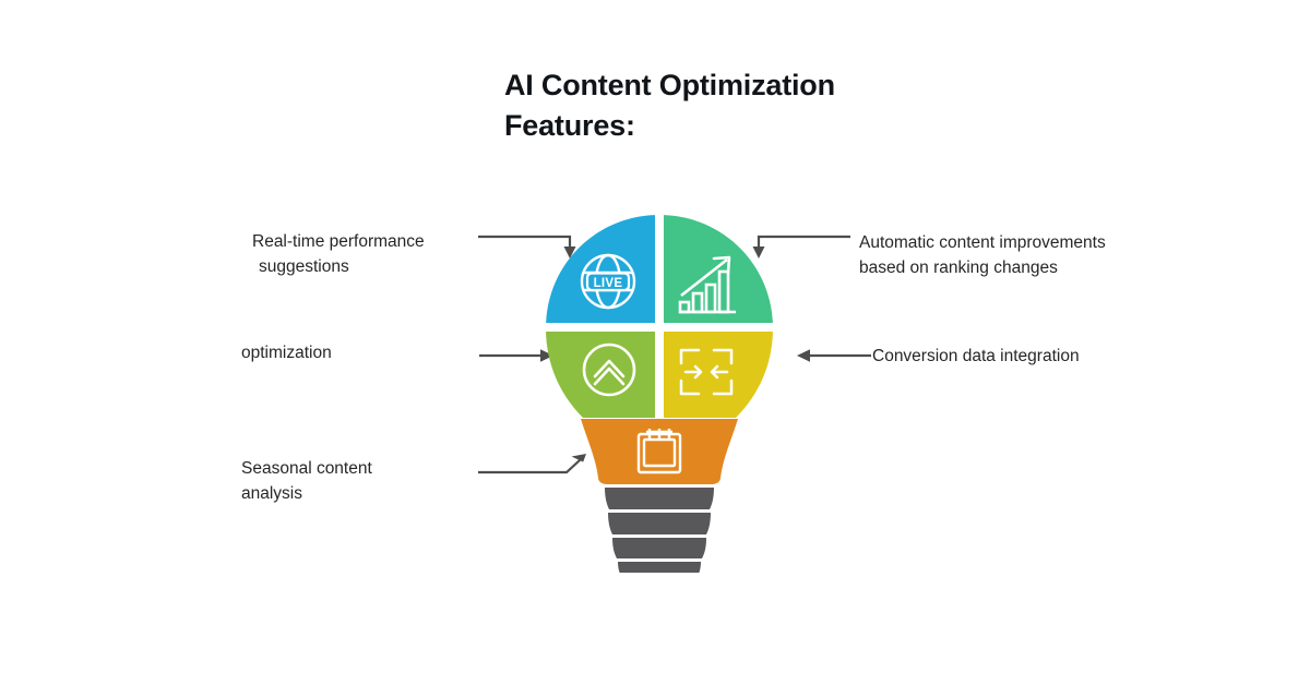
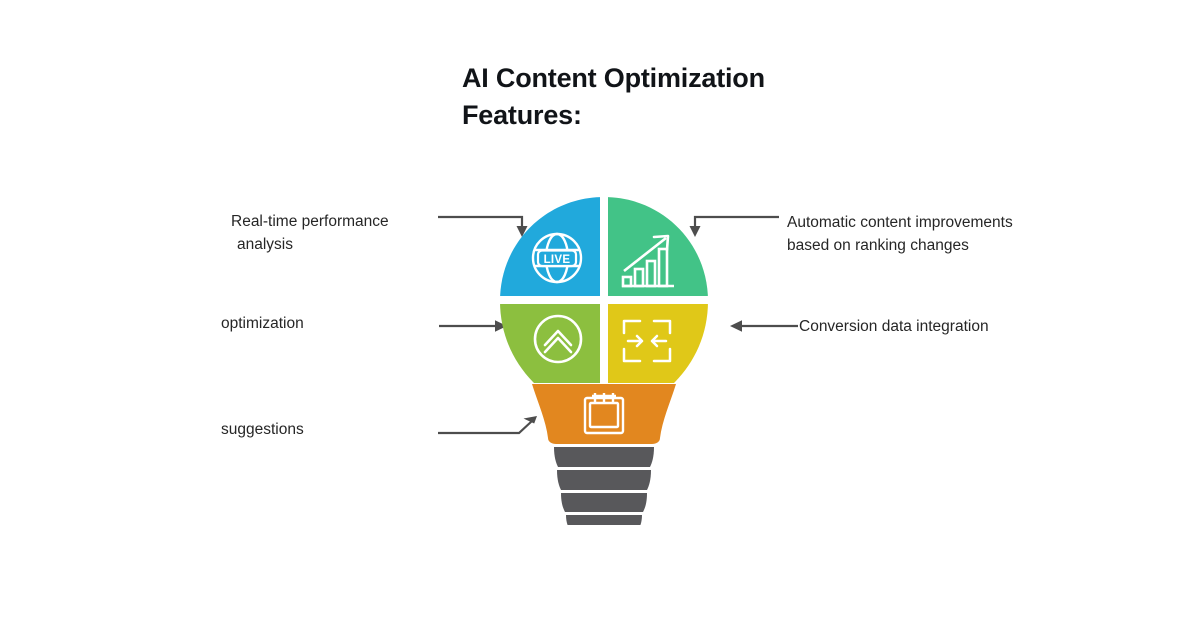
  AI Content Optimization
  Features:
  Real-time performance
- suggestions
+ analysis
  optimization
- Seasonal content
- analysis
+ suggestions
  Automatic content improvements
  based on ranking changes
  Conversion data integration
  LIVE
